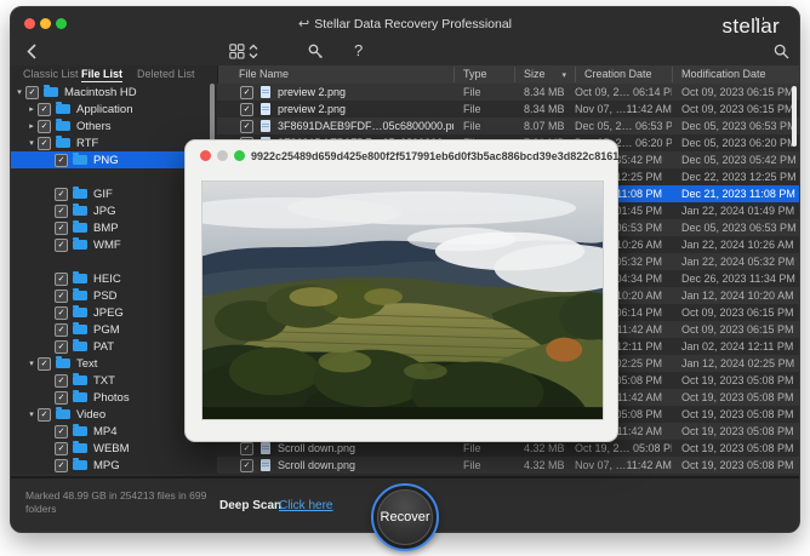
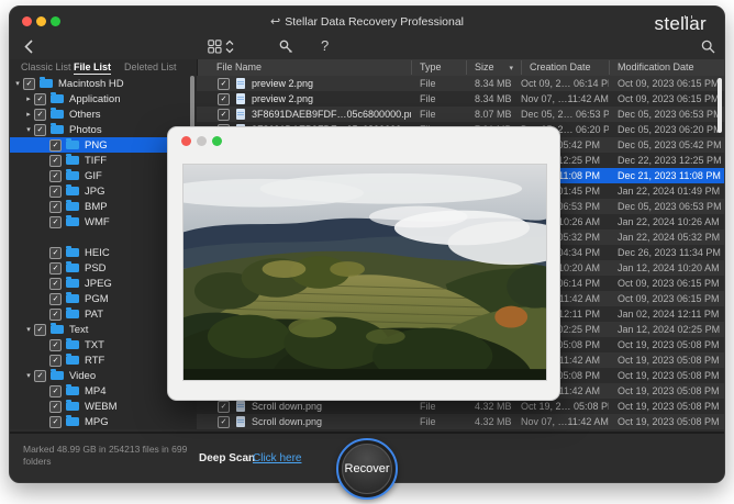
  ↩ Stellar Data Recovery Professional
  stellar
  ?
  Classic List
  File List
  Deleted List
  File Name
  Type
  Size
  Creation Date
  Modification Date
  Macintosh HD
  Application
  Others
- RTF
+ Photos
  PNG
+ TIFF
  GIF
  JPG
  BMP
  WMF
  HEIC
  PSD
  JPEG
  PGM
  PAT
  Text
  TXT
- Photos
+ RTF
  Video
  MP4
  WEBM
  MPG
  preview 2.png
  File
  8.34 MB
  Oct 09, 2… 06:14 P
  Oct 09, 2023 06:15 PM
  preview 2.png
  File
  8.34 MB
  Nov 07, …11:42 AM
  Oct 09, 2023 06:15 PM
  3F8691DAEB9FDF…05c6800000.p
  File
  8.07 MB
  Dec 05, 2… 06:53 P
  Dec 05, 2023 06:53 P
  Dec 05, 2023 06:20 P
  5:42 PM
  Dec 05, 2023 05:42 PM
  2:25 PM
  Dec 22, 2023 12:25 PM
  11:08 PM
  Dec 21, 2023 11:08 PM
  1:45 PM
  Jan 22, 2024 01:49 PM
  6:53 PM
  Dec 05, 2023 06:53 PM
  10:26 AM
  Jan 22, 2024 10:26 AM
  5:32 PM
  Jan 22, 2024 05:32 PM
  4:34 PM
  Dec 26, 2023 11:34 PM
  10:20 AM
  Jan 12, 2024 10:20 AM
  6:14 PM
  Oct 09, 2023 06:15 PM
  11:42 AM
  Oct 09, 2023 06:15 PM
  12:11 PM
  Jan 02, 2024 12:11 PM
  2:25 PM
  Jan 12, 2024 02:25 PM
  5:08 PM
  Oct 19, 2023 05:08 PM
  11:42 AM
  Oct 19, 2023 05:08 PM
  5:08 PM
  Oct 19, 2023 05:08 PM
  11:42 AM
  Oct 19, 2023 05:08 PM
  Scroll down.png
  File
  4.32 MB
  Oct 19, 2… 05:08 P
  Oct 19, 2023 05:08 PM
  Scroll down.png
  File
  4.32 MB
  Nov 07, …11:42 AM
  Oct 19, 2023 05:08 PM
  Marked 48.99 GB in 254213 files in 699 folders
  Deep Scan
  Click here
- 9922c25489d659d425e800f2f517991eb6d0f3b5ac886bcd39e3d822c8161...
  Recover
